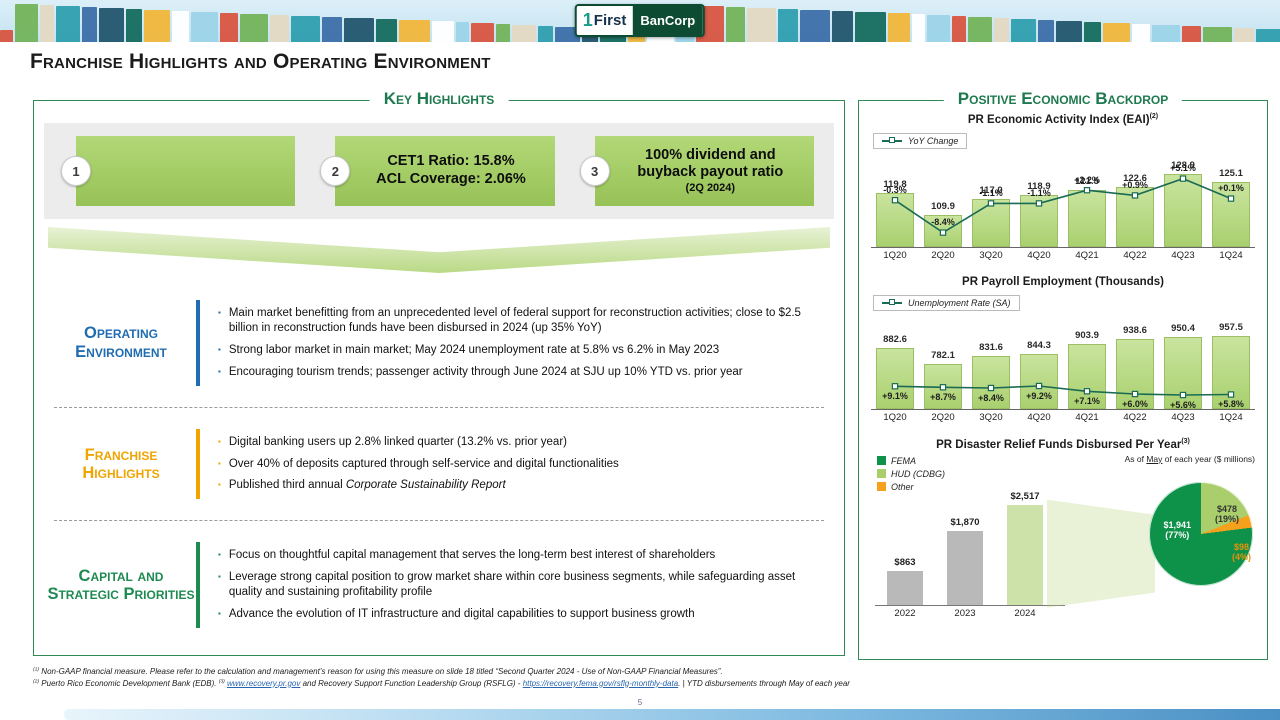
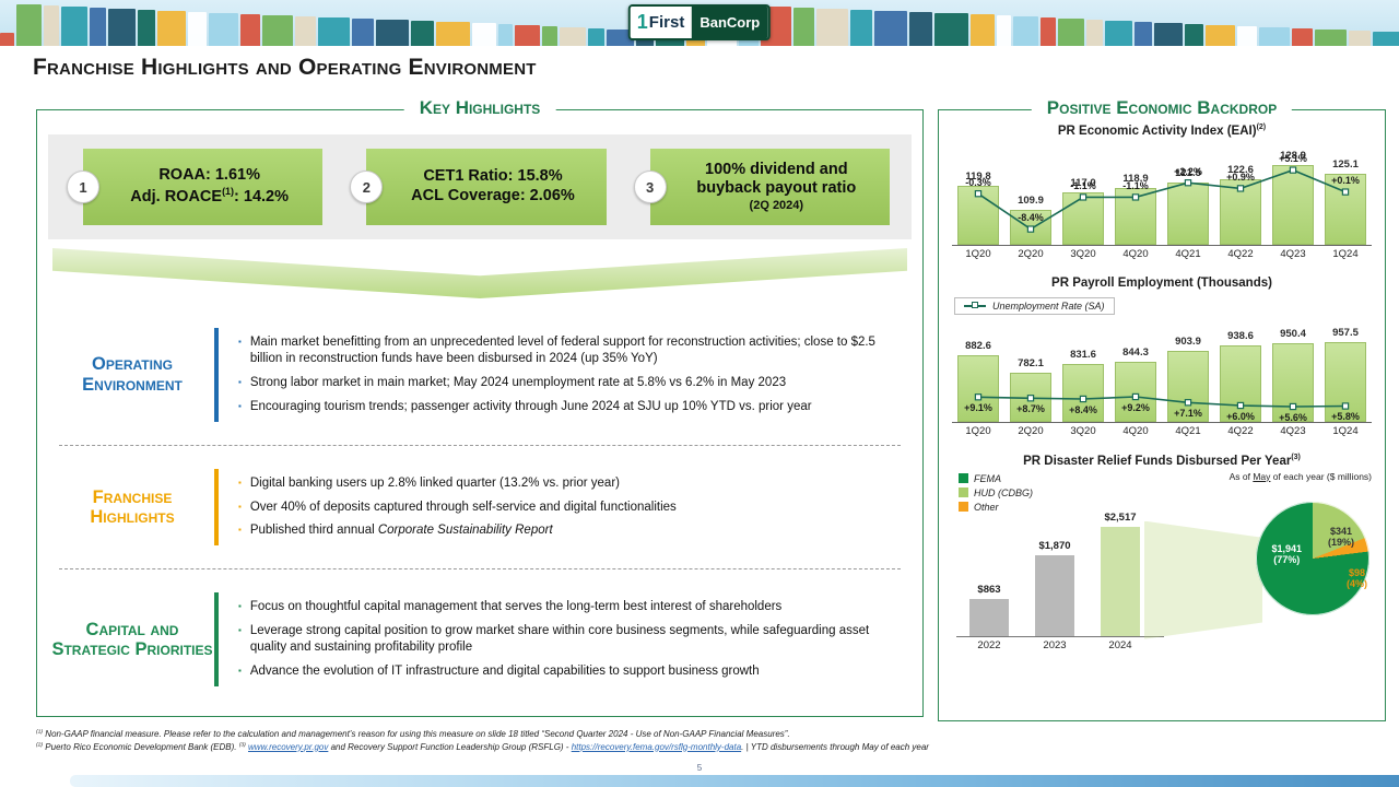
  1
  First
  BanCorp
  Franchise Highlights and Operating Environment
  Key Highlights
  1
+ ROAA: 1.61%
+ Adj. ROACE(1): 14.2%
  2
  CET1 Ratio: 15.8%
  ACL Coverage: 2.06%
  3
  100% dividend and
  buyback payout ratio
  (2Q 2024)
  Operating Environment
  ▪
  Main market benefitting from an unprecedented level of federal support for reconstruction activities; close to $2.5 billion in reconstruction funds have been disbursed in 2024 (up 35% YoY)
  ▪
  Strong labor market in main market; May 2024 unemployment rate at 5.8% vs 6.2% in May 2023
  ▪
  Encouraging tourism trends; passenger activity through June 2024 at SJU up 10% YTD vs. prior year
  Franchise Highlights
  ▪
  Digital banking users up 2.8% linked quarter (13.2% vs. prior year)
  ▪
  Over 40% of deposits captured through self-service and digital functionalities
  ▪
  Published third annual Corporate Sustainability Report
  Capital and Strategic Priorities
  ▪
  Focus on thoughtful capital management that serves the long-term best interest of shareholders
  ▪
  Leverage strong capital position to grow market share within core business segments, while safeguarding asset quality and sustaining profitability profile
  ▪
  Advance the evolution of IT infrastructure and digital capabilities to support business growth
  Positive Economic Backdrop
  PR Economic Activity Index (EAI)
- YoY Change
  119.8
  109.9
  117.0
  118.9
  121.5
  122.6
  128.9
  125.1
  -0.3%
  -8.4%
  -1.1%
  -1.1%
  +2.2%
  +0.9%
  +5.1%
  +0.1%
  1Q20
  2Q20
  3Q20
  4Q20
  4Q21
  4Q22
  4Q23
  1Q24
  PR Payroll Employment (Thousands)
  Unemployment Rate (SA)
  882.6
  782.1
  831.6
  844.3
  903.9
  938.6
  950.4
  957.5
  +9.1%
  +8.7%
  +8.4%
  +9.2%
  +7.1%
  +6.0%
  +5.6%
  +5.8%
  1Q20
  2Q20
  3Q20
  4Q20
  4Q21
  4Q22
  4Q23
  1Q24
  PR Disaster Relief Funds Disbursed Per Year
  FEMA
  HUD (CDBG)
  Other
  As of May of each year ($ millions)
  $863
  2022
  $1,870
  2023
  $2,517
  2024
  $1,941
  (77%)
- $478
+ $341
  (19%)
  $98
  (4%)
  Non-GAAP financial measure. Please refer to the calculation and management’s reason for using this measure on slide 18 titled “Second Quarter 2024 - Use of Non-GAAP Financial Measures”.
  Puerto Rico Economic Development Bank (EDB). www.recovery.pr.gov and Recovery Support Function Leadership Group (RSFLG) - https://recovery.fema.gov/rsflg-monthly-data. | YTD disbursements through May of each year
  5
